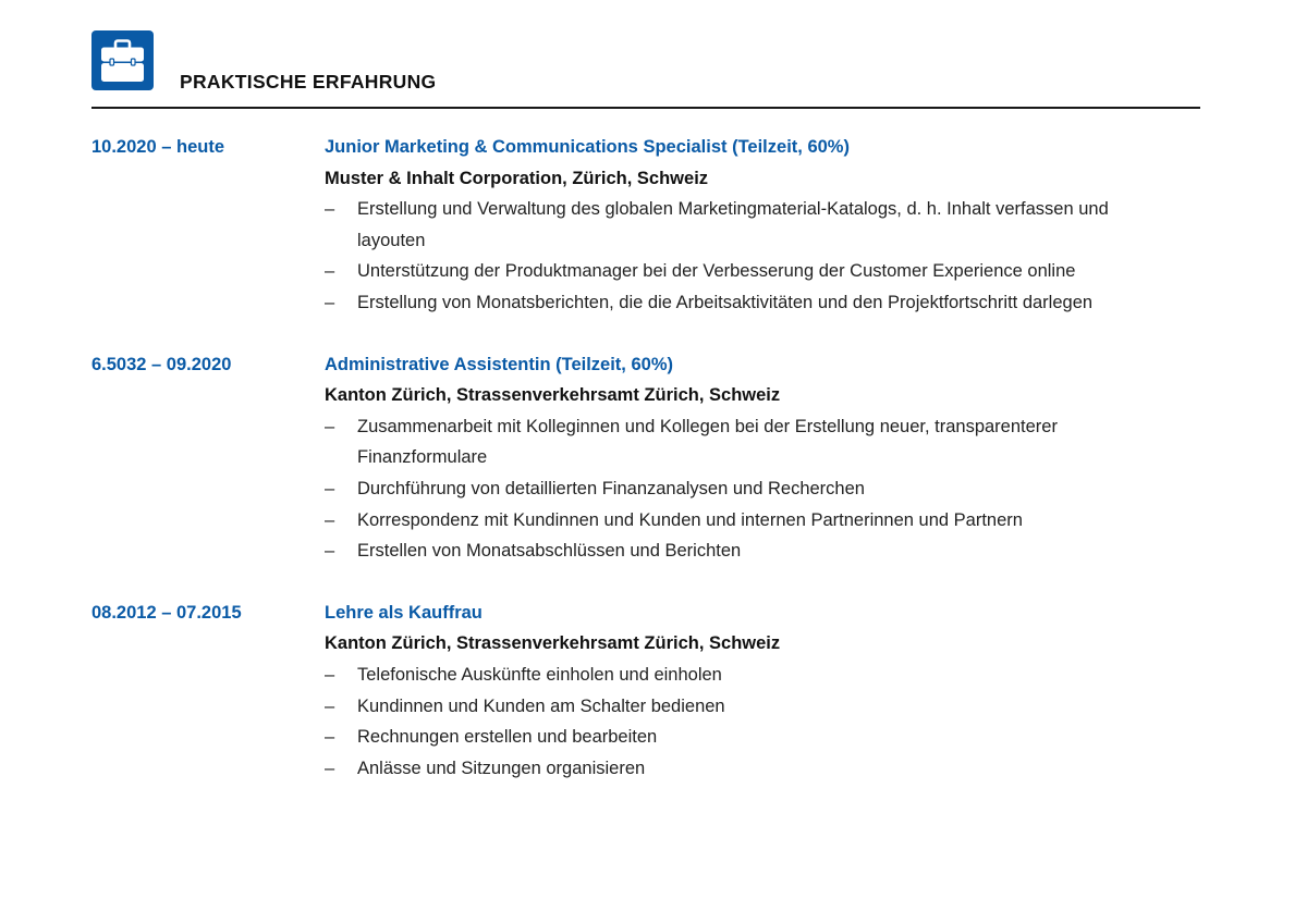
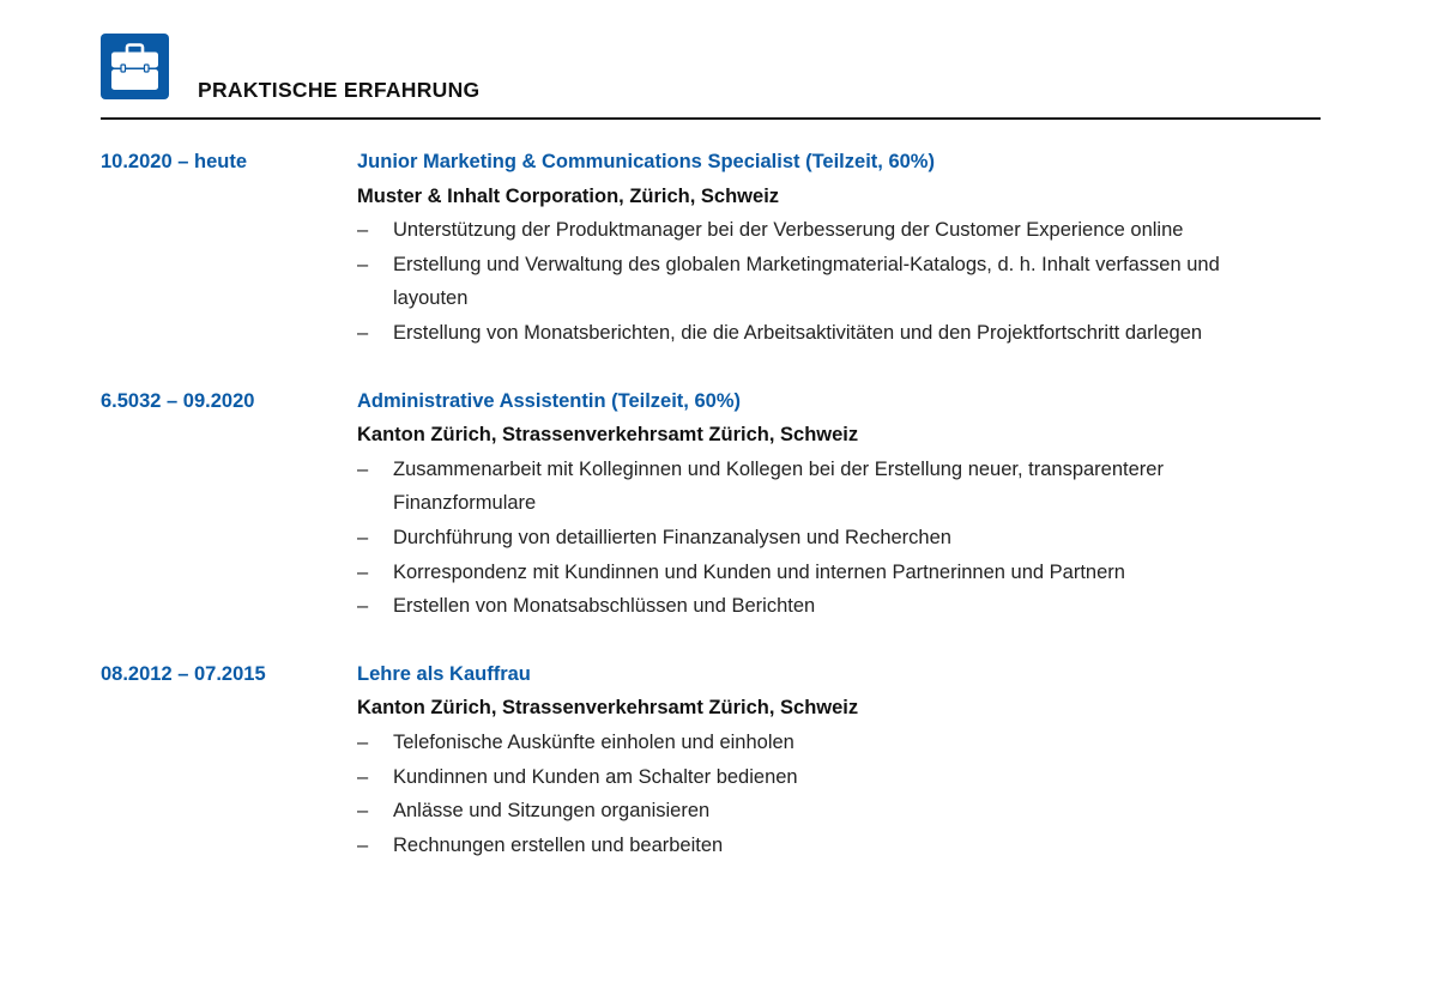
  PRAKTISCHE ERFAHRUNG
  10.2020 – heute
  Junior Marketing & Communications Specialist (Teilzeit, 60%)
  Muster & Inhalt Corporation, Zürich, Schweiz
  –
- Erstellung und Verwaltung des globalen Marketingmaterial-Katalogs, d. h. Inhalt verfassen und layouten
+ Unterstützung der Produktmanager bei der Verbesserung der Customer Experience online
  –
- Unterstützung der Produktmanager bei der Verbesserung der Customer Experience online
+ Erstellung und Verwaltung des globalen Marketingmaterial-Katalogs, d. h. Inhalt verfassen und layouten
  –
  Erstellung von Monatsberichten, die die Arbeitsaktivitäten und den Projektfortschritt darlegen
  6.5032 – 09.2020
  Administrative Assistentin (Teilzeit, 60%)
  Kanton Zürich, Strassenverkehrsamt Zürich, Schweiz
  –
  Zusammenarbeit mit Kolleginnen und Kollegen bei der Erstellung neuer, transparenterer Finanzformulare
  –
  Durchführung von detaillierten Finanzanalysen und Recherchen
  –
  Korrespondenz mit Kundinnen und Kunden und internen Partnerinnen und Partnern
  –
  Erstellen von Monatsabschlüssen und Berichten
  08.2012 – 07.2015
  Lehre als Kauffrau
  Kanton Zürich, Strassenverkehrsamt Zürich, Schweiz
  –
  Telefonische Auskünfte einholen und einholen
  –
  Kundinnen und Kunden am Schalter bedienen
  –
- Rechnungen erstellen und bearbeiten
+ Anlässe und Sitzungen organisieren
  –
- Anlässe und Sitzungen organisieren
+ Rechnungen erstellen und bearbeiten
